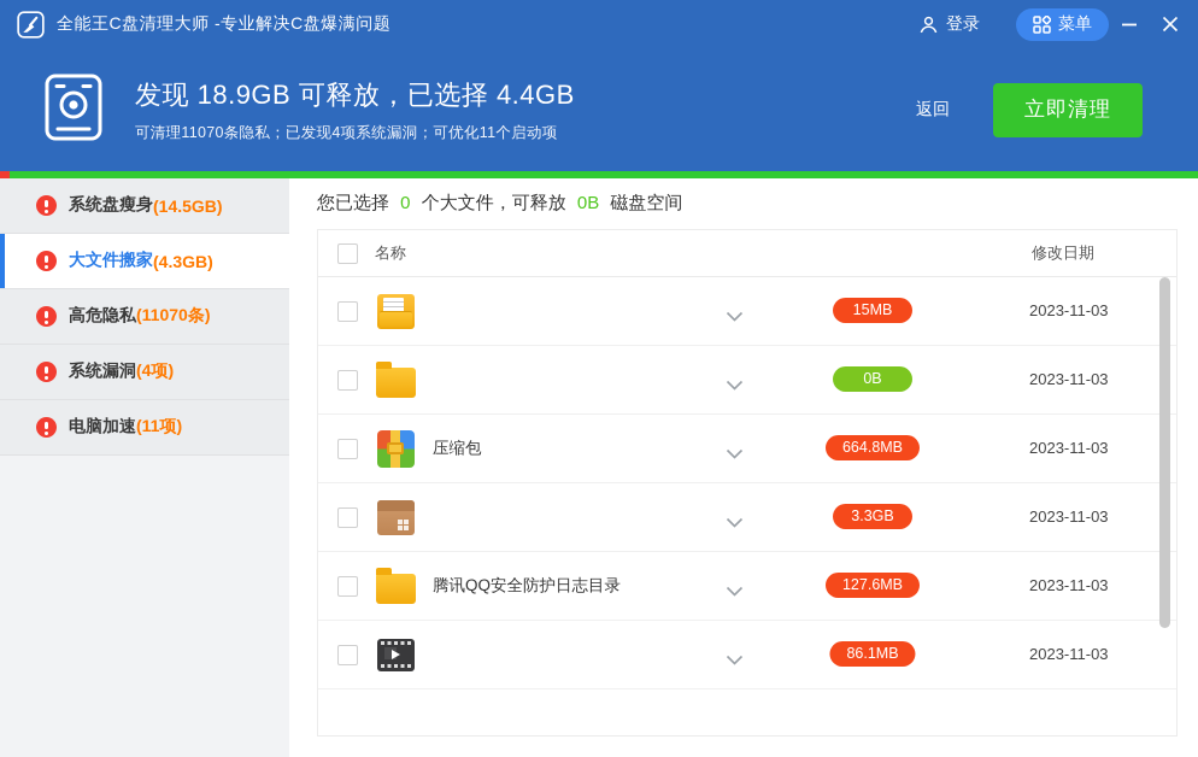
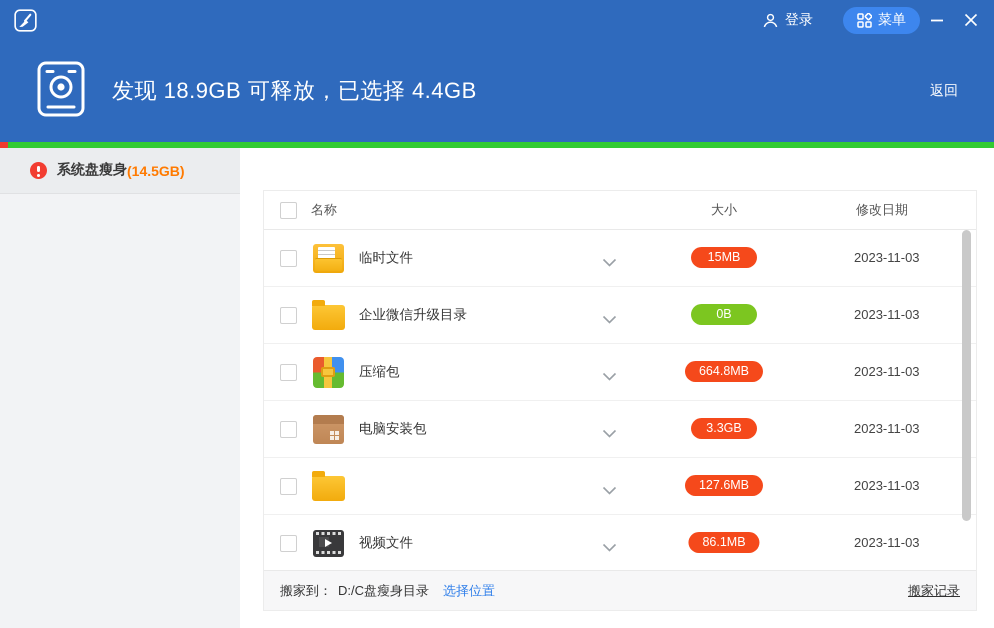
- 全能王C盘清理大师 -专业解决C盘爆满问题
  登录
  菜单
  发现 18.9GB 可释放，已选择 4.4GB
- 可清理11070条隐私；已发现4项系统漏洞；可优化11个启动项
  返回
- 立即清理
  系统盘瘦身
  (14.5GB)
- 大文件搬家
- (4.3GB)
- 高危隐私
- (11070条)
- 系统漏洞
- (4项)
- 电脑加速
- (11项)
- 您已选择 0 个大文件，可释放 0B 磁盘空间
  名称
+ 大小
  修改日期
+ 临时文件
  15MB
  2023-11-03
+ 企业微信升级目录
  0B
  2023-11-03
  压缩包
  664.8MB
  2023-11-03
+ 电脑安装包
  3.3GB
  2023-11-03
- 腾讯QQ安全防护日志目录
  127.6MB
  2023-11-03
+ 视频文件
  86.1MB
  2023-11-03
+ 搬家到：
+ D:/C盘瘦身目录
+ 选择位置
+ 搬家记录
